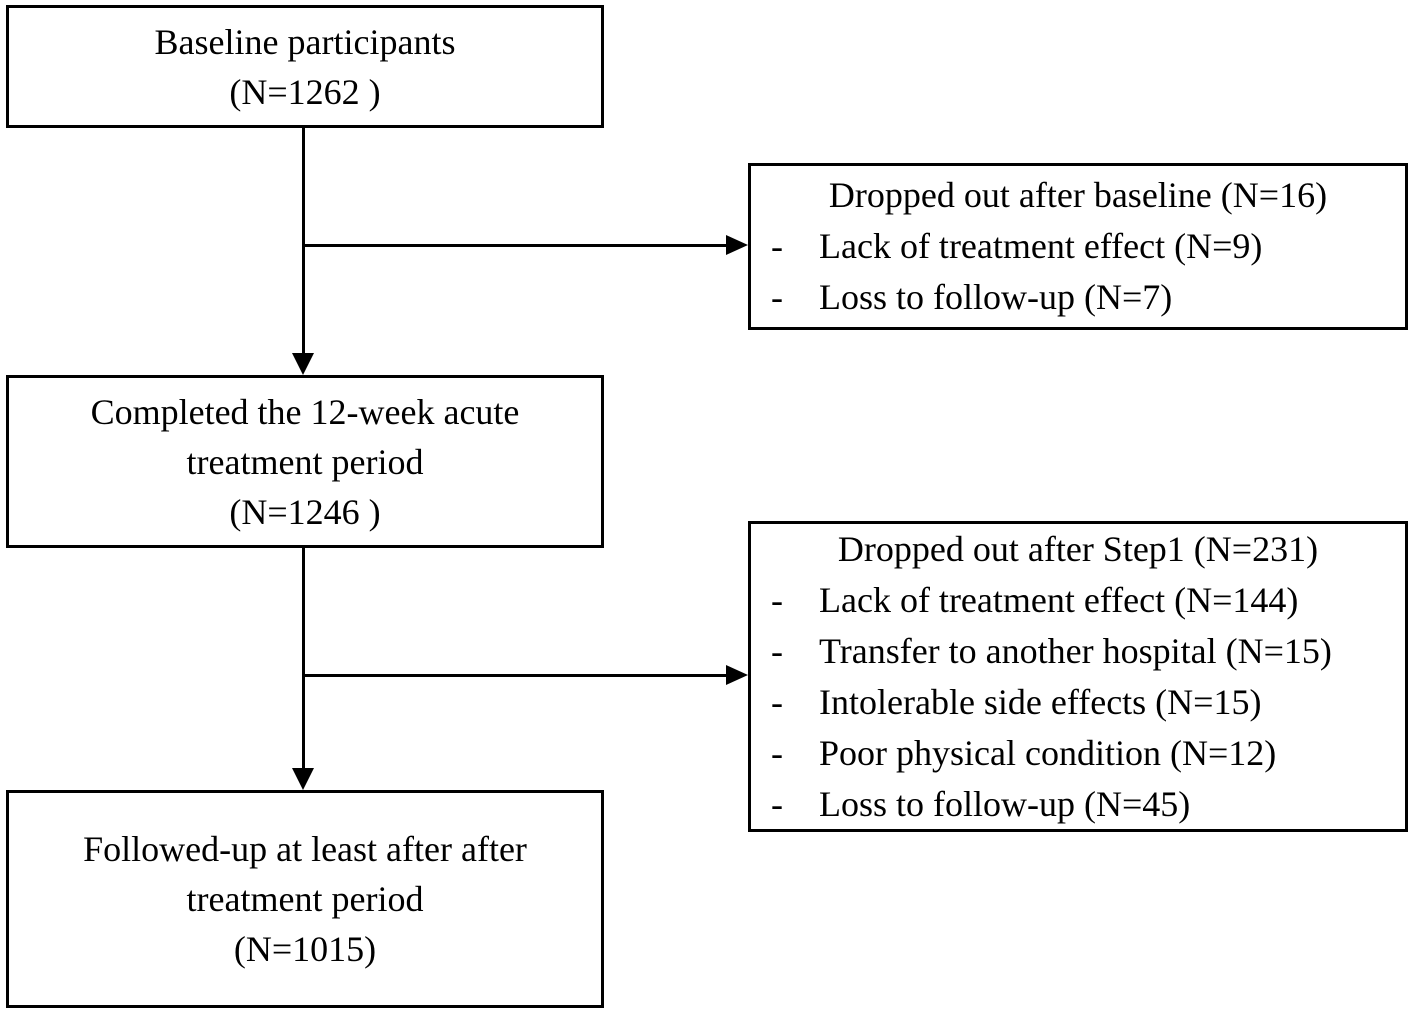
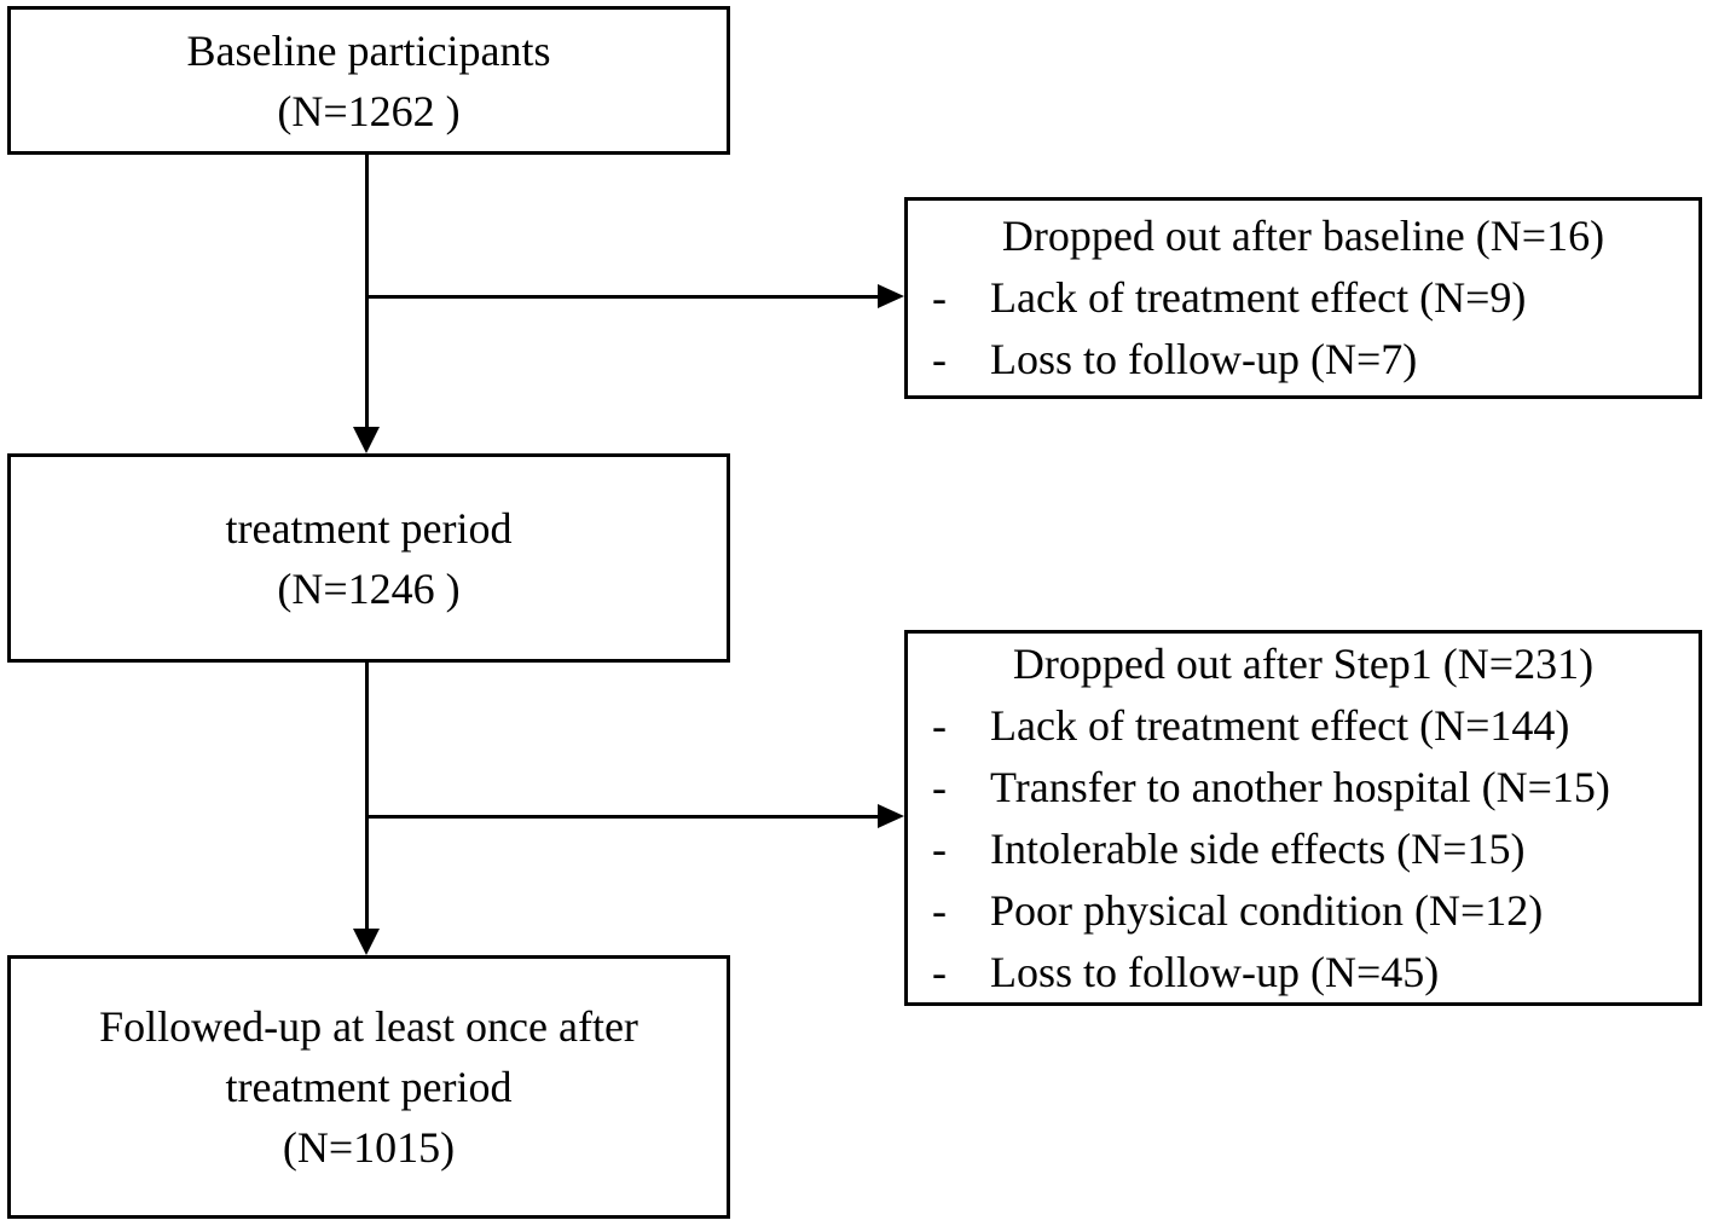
  Baseline participants
  (N=1262 )
- Completed the 12-week acute
  treatment period
  (N=1246 )
- Followed-up at least after after
+ Followed-up at least once after
  treatment period
  (N=1015)
  Dropped out after baseline (N=16)
  -
  Lack of treatment effect (N=9)
  -
  Loss to follow-up (N=7)
  Dropped out after Step1 (N=231)
  -
  Lack of treatment effect (N=144)
  -
  Transfer to another hospital (N=15)
  -
  Intolerable side effects (N=15)
  -
  Poor physical condition (N=12)
  -
  Loss to follow-up (N=45)
